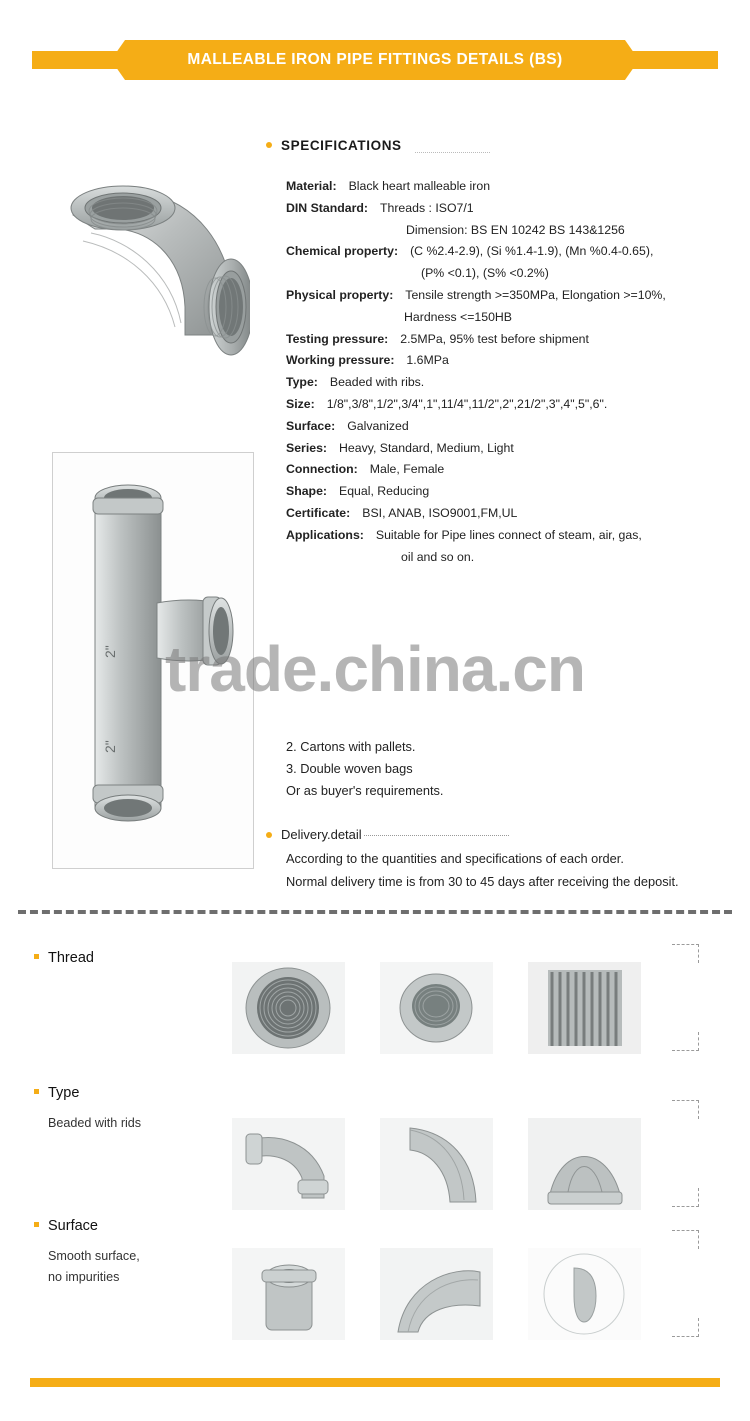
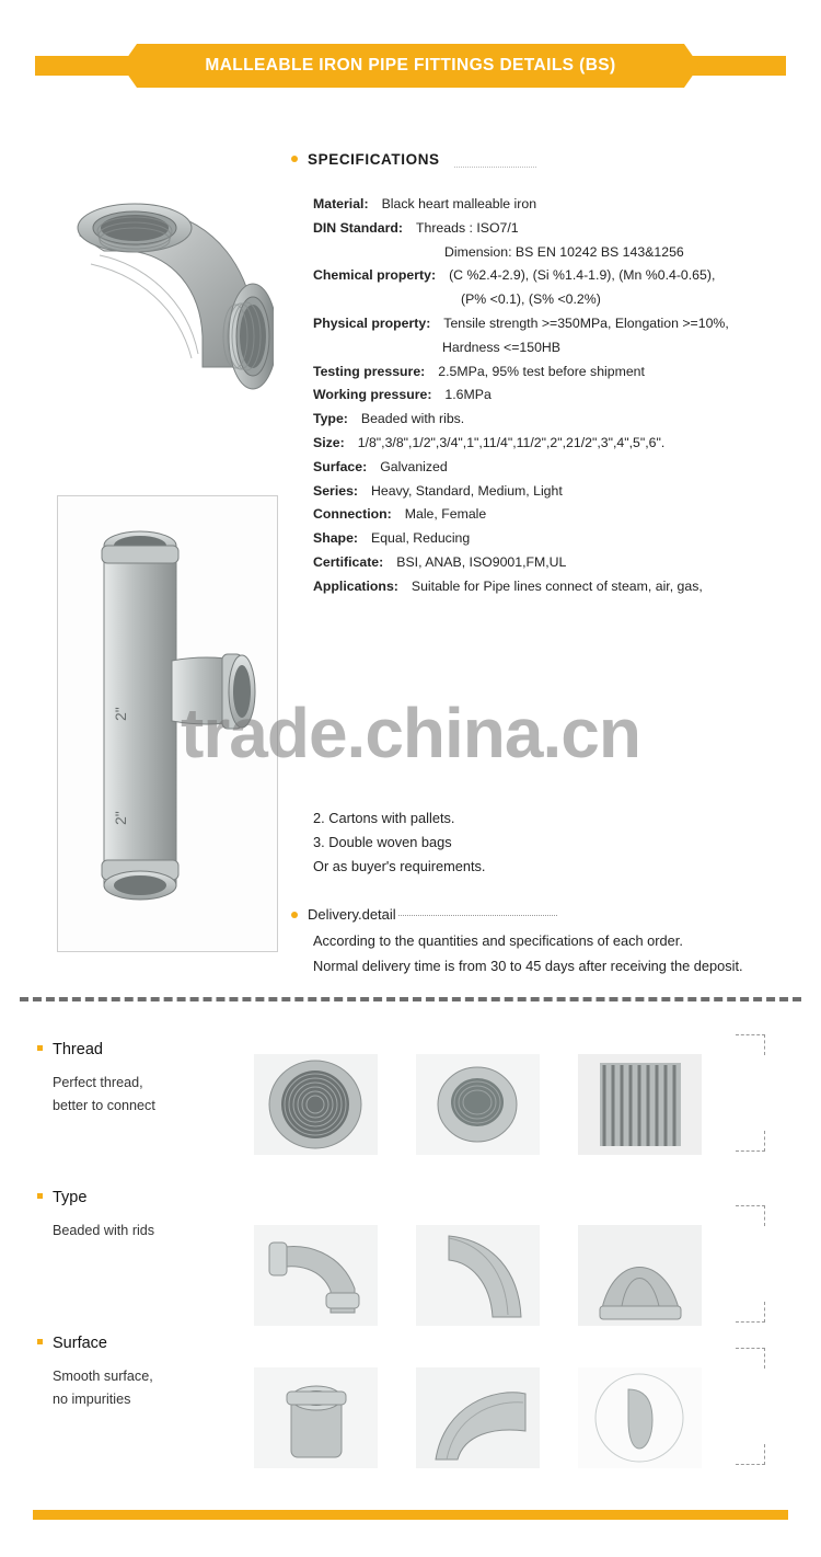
  MALLEABLE IRON PIPE FITTINGS DETAILS (BS)
  SPECIFICATIONS
  Material: Black heart malleable iron
  DIN Standard: Threads : ISO7/1
  Dimension: BS EN 10242 BS 143&1256
  Chemical property: (C %2.4-2.9), (Si %1.4-1.9), (Mn %0.4-0.65),
  (P% <0.1), (S% <0.2%)
  Physical property: Tensile strength >=350MPa, Elongation >=10%,
  Hardness <=150HB
  Testing pressure: 2.5MPa, 95% test before shipment
  Working pressure: 1.6MPa
  Type: Beaded with ribs.
  Size: 1/8",3/8",1/2",3/4",1",11/4",11/2",2",21/2",3",4",5",6".
  Surface: Galvanized
  Series: Heavy, Standard, Medium, Light
  Connection: Male, Female
  Shape: Equal, Reducing
  Certificate: BSI, ANAB, ISO9001,FM,UL
  Applications: Suitable for Pipe lines connect of steam, air, gas,
- oil and so on.
  2. Cartons with pallets.
  3. Double woven bags
  Or as buyer's requirements.
  Delivery.detail
  According to the quantities and specifications of each order.
  Normal delivery time is from 30 to 45 days after receiving the deposit.
  trade.china.cn
  Thread
+ Perfect thread,
+ better to connect
  Type
  Beaded with rids
  Surface
  Smooth surface,
  no impurities
